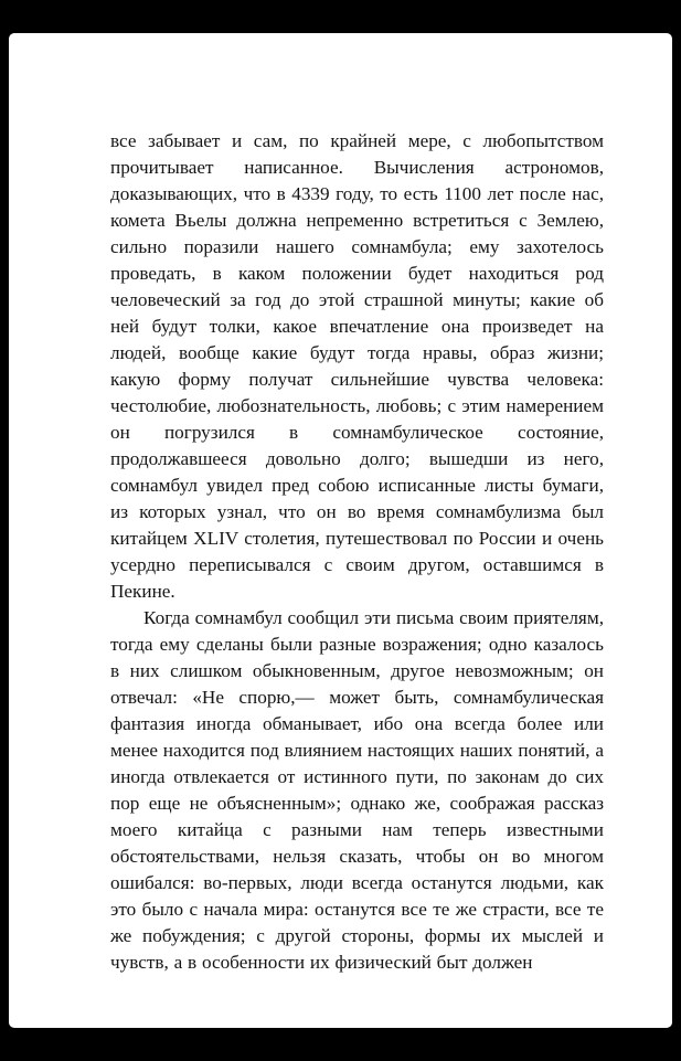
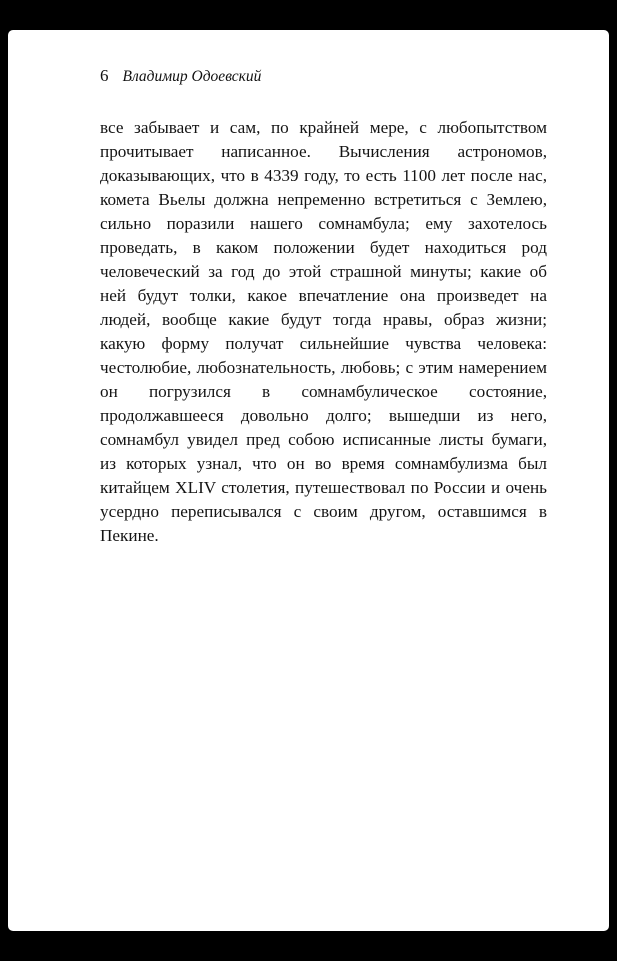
+ 6 Владимир Одоевский
  все забывает и сам, по крайней мере, с любопытством прочитывает написанное. Вычисления астрономов, доказывающих, что в 4339 году, то есть 1100 лет после нас, комета Вьелы должна непременно встретиться с Землею, сильно поразили нашего сомнамбула; ему захотелось проведать, в каком положении будет находиться род человеческий за год до этой страшной минуты; какие об ней будут толки, какое впечатление она произведет на людей, вообще какие будут тогда нравы, образ жизни; какую форму получат сильнейшие чувства человека: честолюбие, любознательность, любовь; с этим намерением он погрузился в сомнамбулическое состояние, продолжавшееся довольно долго; вышедши из него, сомнамбул увидел пред собою исписанные листы бумаги, из которых узнал, что он во время сомнамбулизма был китайцем XLIV столетия, путешествовал по России и очень усердно переписывался с своим другом, оставшимся в Пекине.
- Когда сомнамбул сообщил эти письма своим приятелям, тогда ему сделаны были разные возражения; одно казалось в них слишком обыкновенным, другое невозможным; он отвечал: «Не спорю,— может быть, сомнамбулическая фантазия иногда обманывает, ибо она всегда более или менее находится под влиянием настоящих наших понятий, а иногда отвлекается от истинного пути, по законам до сих пор еще не объясненным»; однако же, соображая рассказ моего китайца с разными нам теперь известными обстоятельствами, нельзя сказать, чтобы он во многом ошибался: во-первых, люди всегда останутся людьми, как это было с начала мира: останутся все те же страсти, все те же побуждения; с другой стороны, формы их мыслей и чувств, а в особенности их физический быт должен
